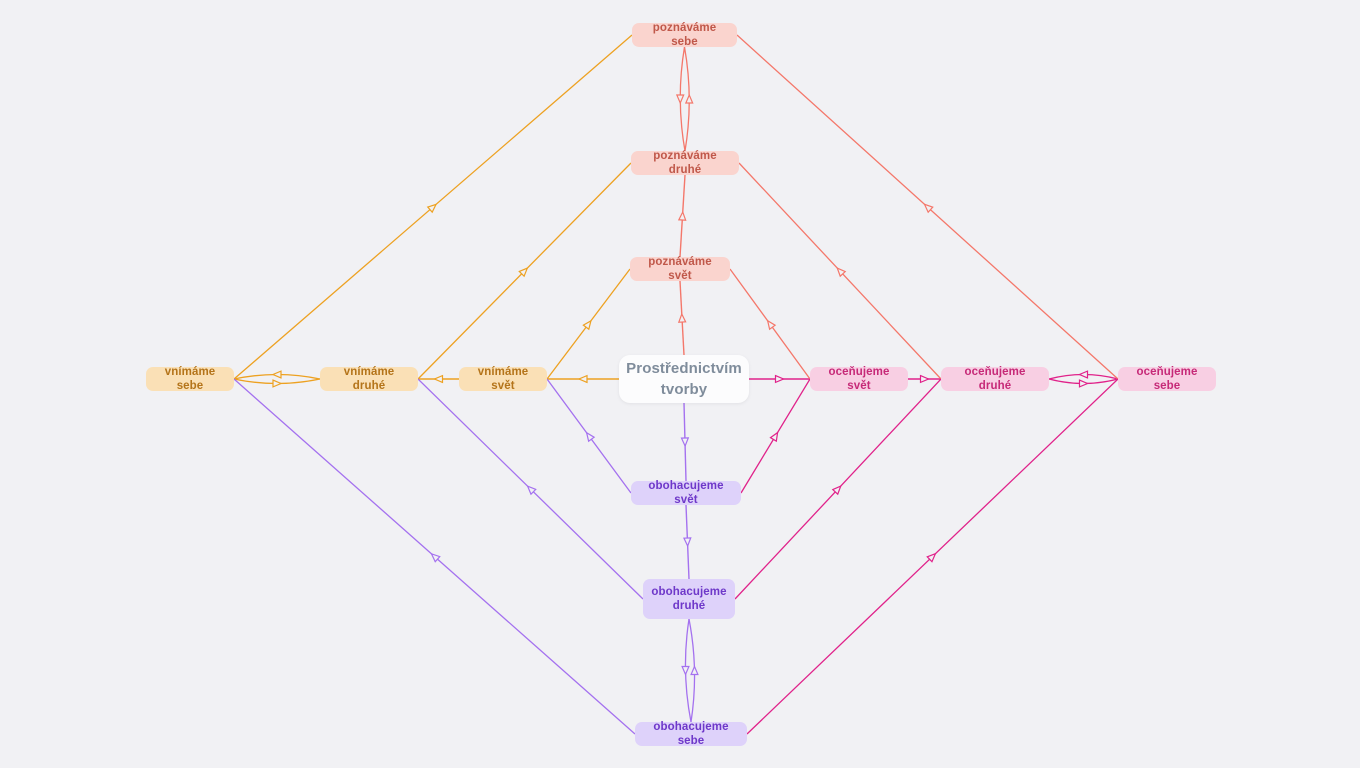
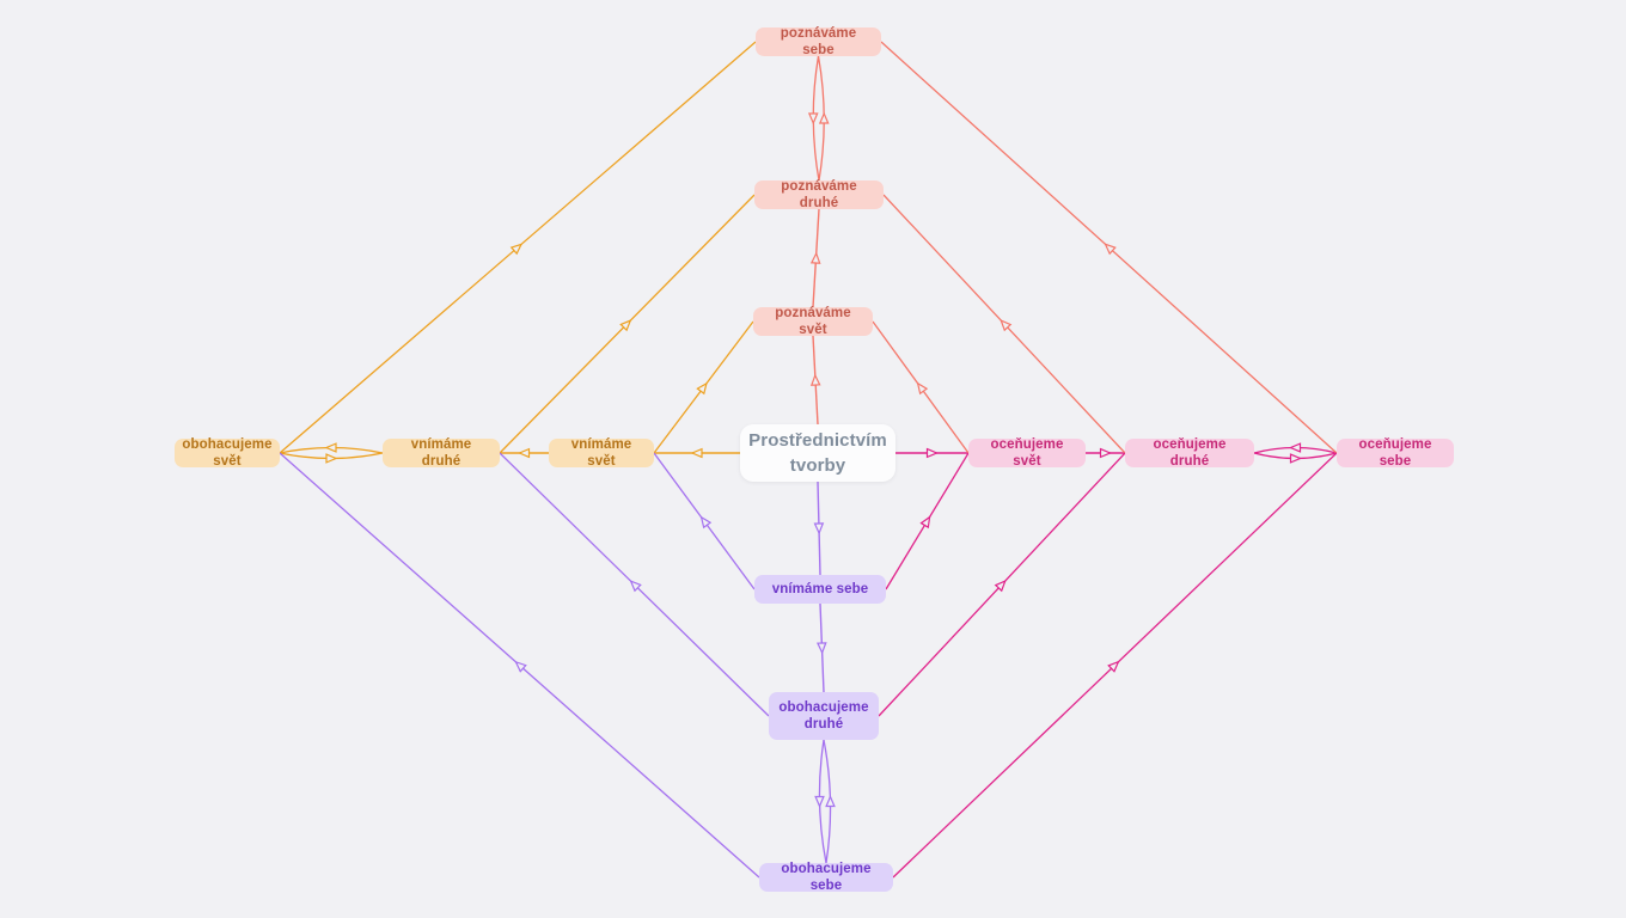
  Prostřednictvím
  tvorby
  poznáváme sebe
  poznáváme druhé
  poznáváme svět
- vnímáme sebe
+ obohacujeme svět
  vnímáme druhé
  vnímáme svět
  oceňujeme svět
  oceňujeme druhé
  oceňujeme sebe
- obohacujeme svět
+ vnímáme sebe
  obohacujeme
  druhé
  obohacujeme sebe
